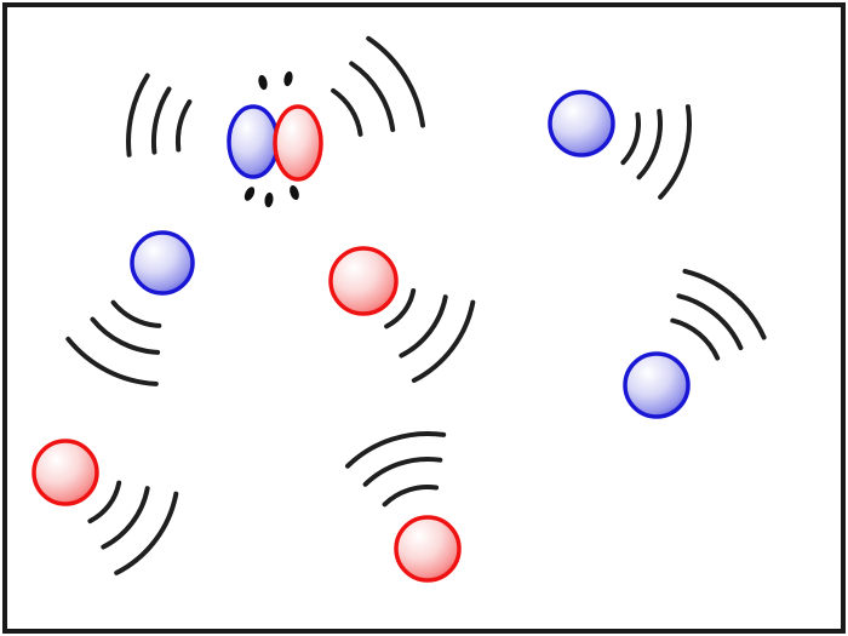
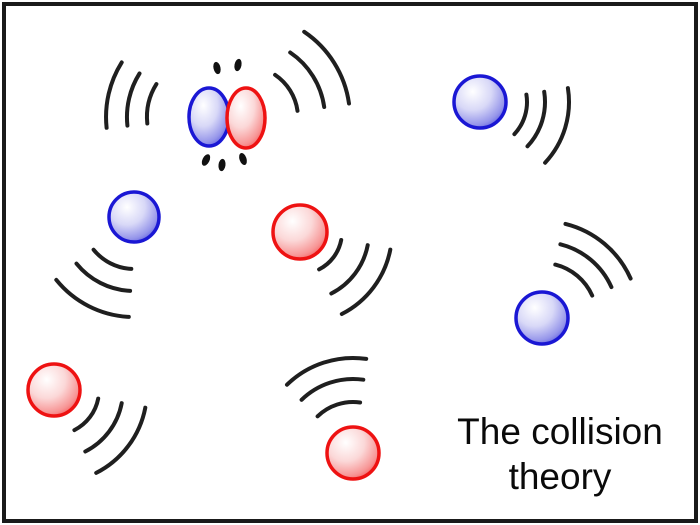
+ The collision
+ theory
